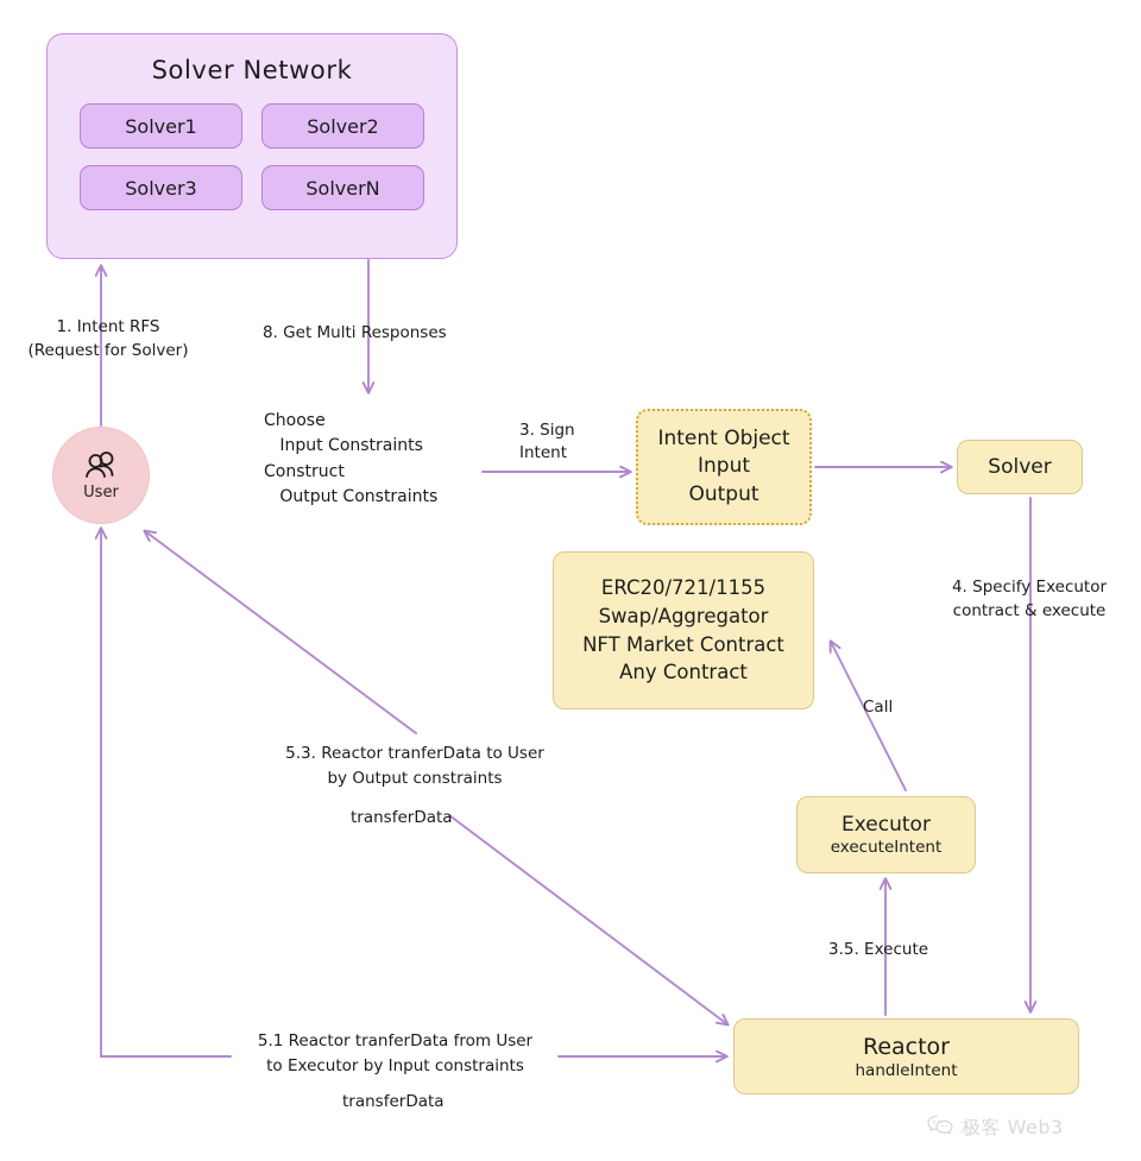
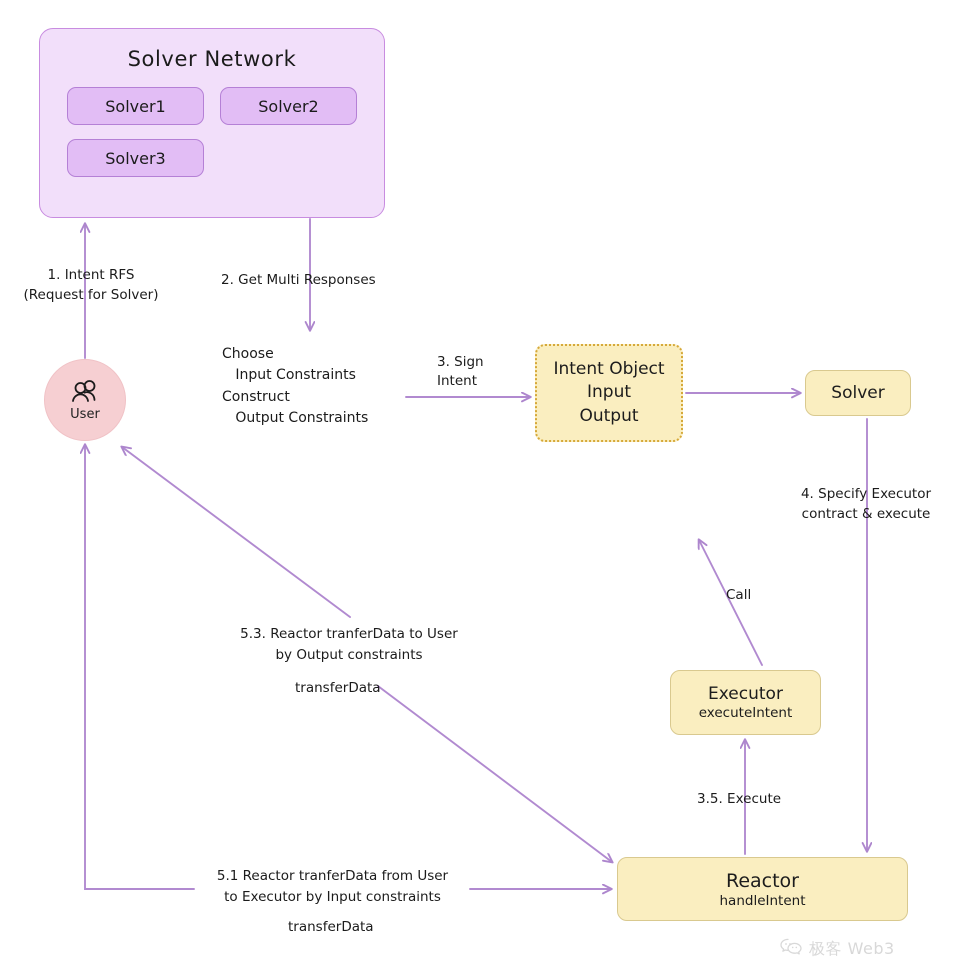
  Solver Network
  Solver1
  Solver2
  Solver3
- SolverN
  User
  Intent Object
  Input
  Output
  Solver
- ERC20/721/1155
- Swap/Aggregator
- NFT Market Contract
- Any Contract
  Executor
  executeIntent
  Reactor
  handleIntent
  1. Intent RFS
  (Request for Solver)
- 8. Get Multi Responses
+ 2. Get Multi Responses
  Choose
  Input Constraints
  Construct
  Output Constraints
  3. Sign
  Intent
  4. Specify Executor
  contract & execute
  Call
  5.3. Reactor tranferData to User
  by Output constraints
  transferData
  3.5. Execute
  5.1 Reactor tranferData from User
  to Executor by Input constraints
  transferData
  极客 Web3
